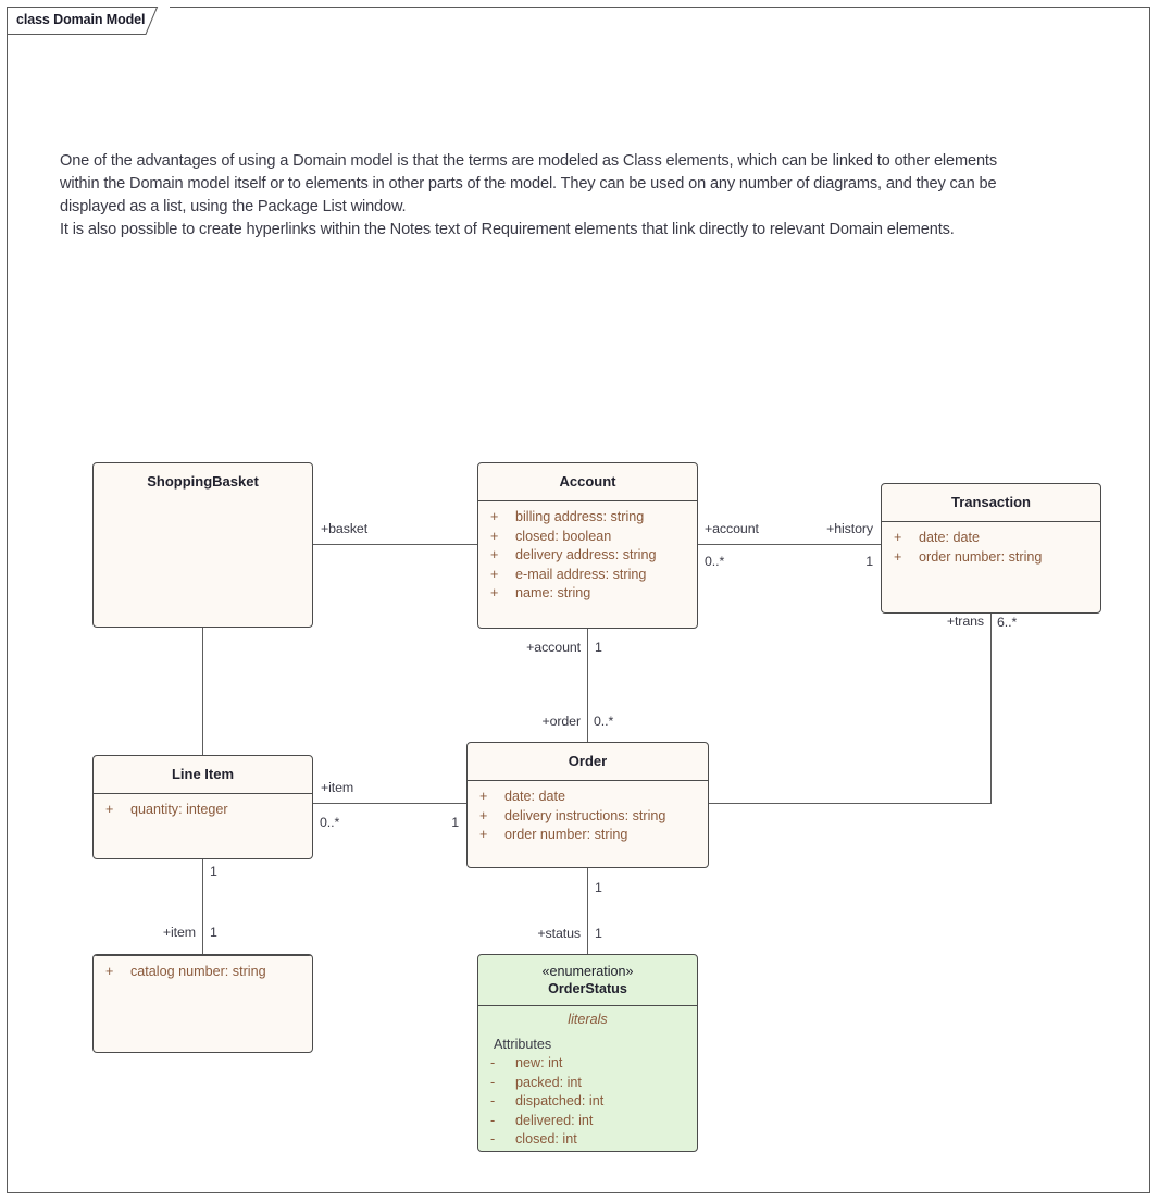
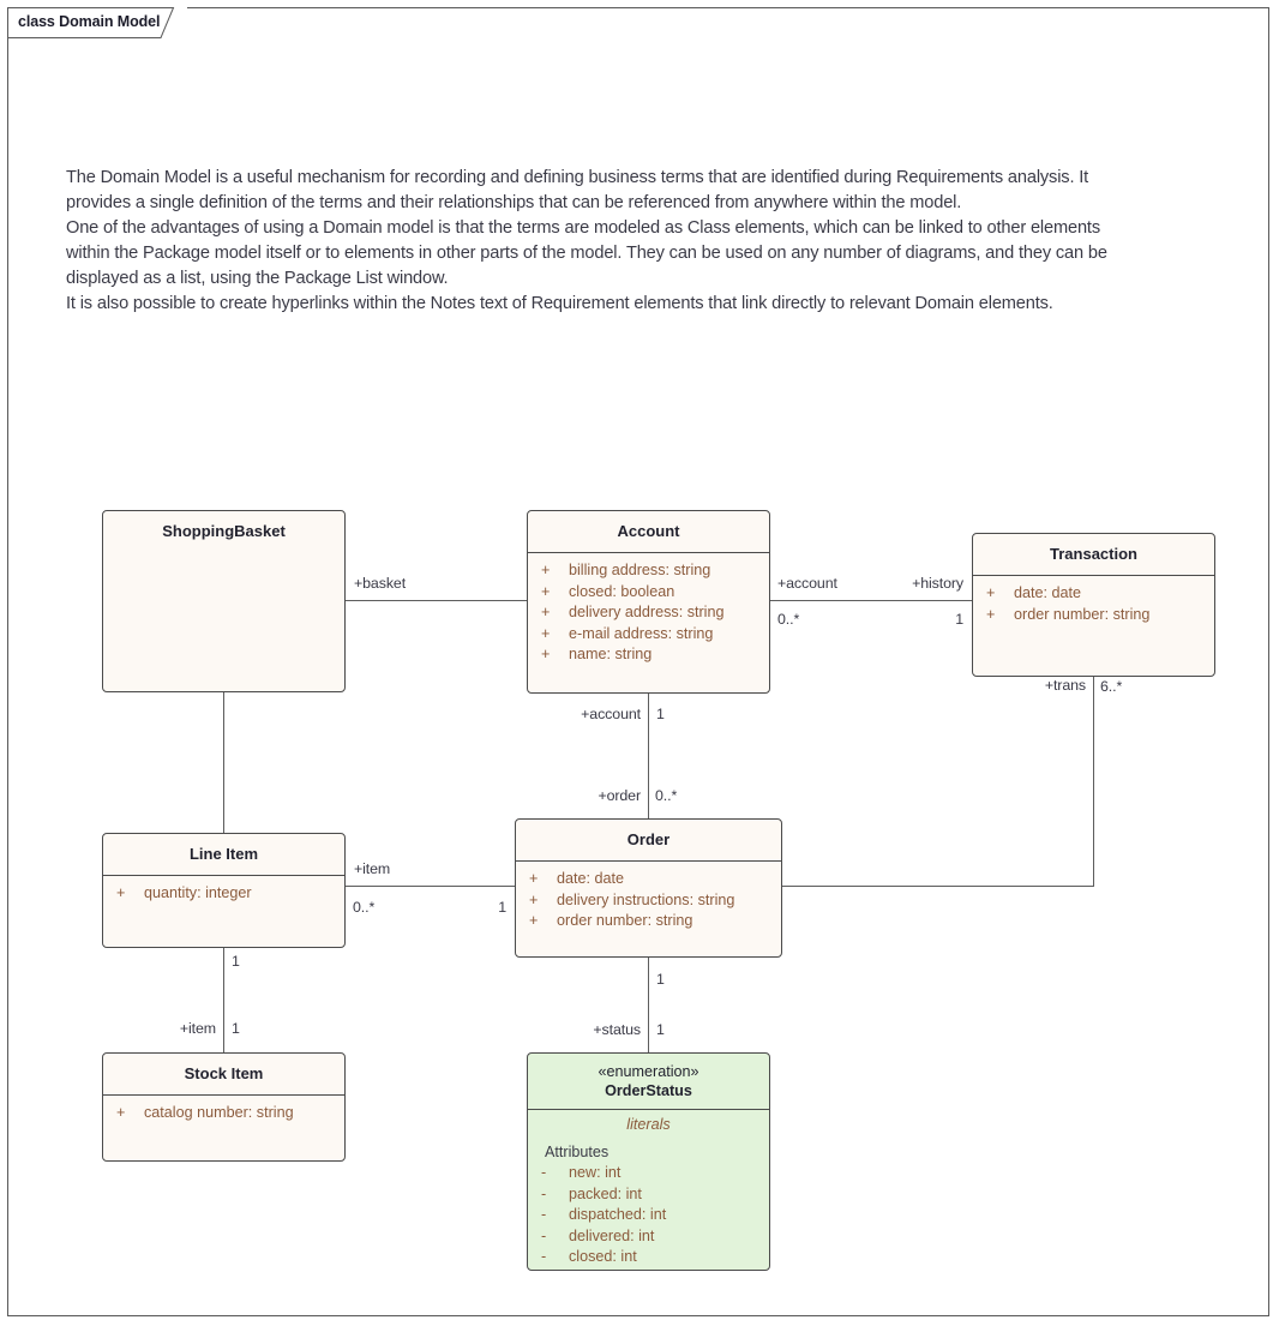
  class Domain Model
+ The Domain Model is a useful mechanism for recording and defining business terms that are identified during Requirements analysis. It provides a single definition of the terms and their relationships that can be referenced from anywhere within the model.
- One of the advantages of using a Domain model is that the terms are modeled as Class elements, which can be linked to other elements within the Domain model itself or to elements in other parts of the model. They can be used on any number of diagrams, and they can be displayed as a list, using the Package List window.
+ One of the advantages of using a Domain model is that the terms are modeled as Class elements, which can be linked to other elements within the Package model itself or to elements in other parts of the model. They can be used on any number of diagrams, and they can be displayed as a list, using the Package List window.
  It is also possible to create hyperlinks within the Notes text of Requirement elements that link directly to relevant Domain elements.
  ShoppingBasket
  Account
  +
  billing address: string
  +
  closed: boolean
  +
  delivery address: string
  +
  e-mail address: string
  +
  name: string
  Transaction
  +
  date: date
  +
  order number: string
  Line Item
  +
  quantity: integer
  Order
  +
  date: date
  +
  delivery instructions: string
  +
  order number: string
+ Stock Item
  +
  catalog number: string
  «enumeration»
  OrderStatus
  literals
  Attributes
  -
  new: int
  -
  packed: int
  -
  dispatched: int
  -
  delivered: int
  -
  closed: int
  +basket
  +account
  0..*
  +history
  1
  +trans
  6..*
  +account
  1
  +order
  0..*
  +item
  0..*
  1
  1
  +item
  1
  1
  +status
  1
